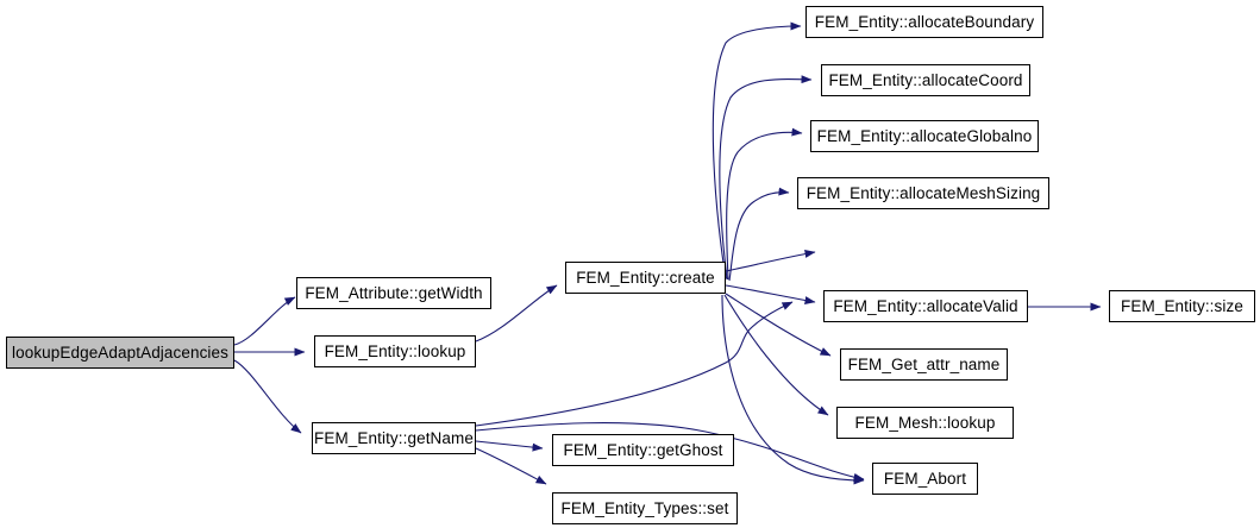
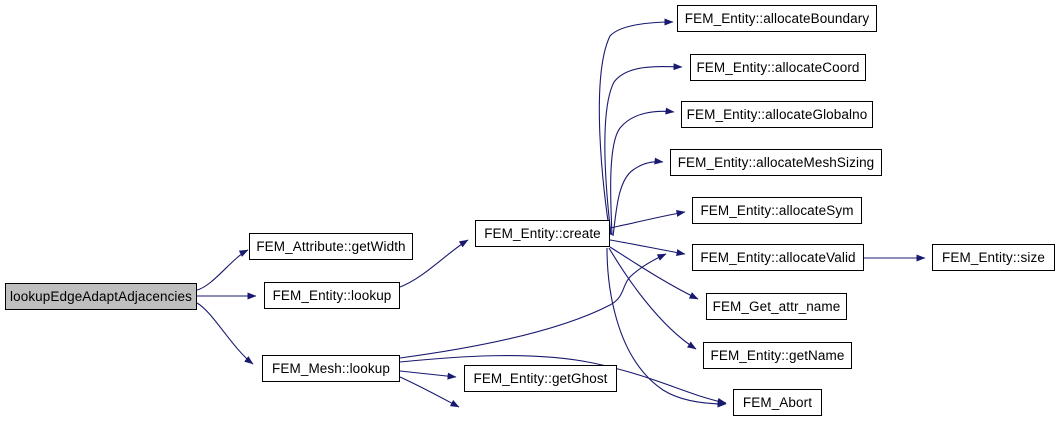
  lookupEdgeAdaptAdjacencies
  FEM_Attribute::getWidth
  FEM_Entity::lookup
- FEM_Entity::getName
+ FEM_Mesh::lookup
  FEM_Entity::create
  FEM_Entity::getGhost
- FEM_Entity_Types::set
  FEM_Entity::allocateBoundary
  FEM_Entity::allocateCoord
  FEM_Entity::allocateGlobalno
  FEM_Entity::allocateMeshSizing
+ FEM_Entity::allocateSym
  FEM_Entity::allocateValid
  FEM_Get_attr_name
- FEM_Mesh::lookup
+ FEM_Entity::getName
  FEM_Abort
  FEM_Entity::size
